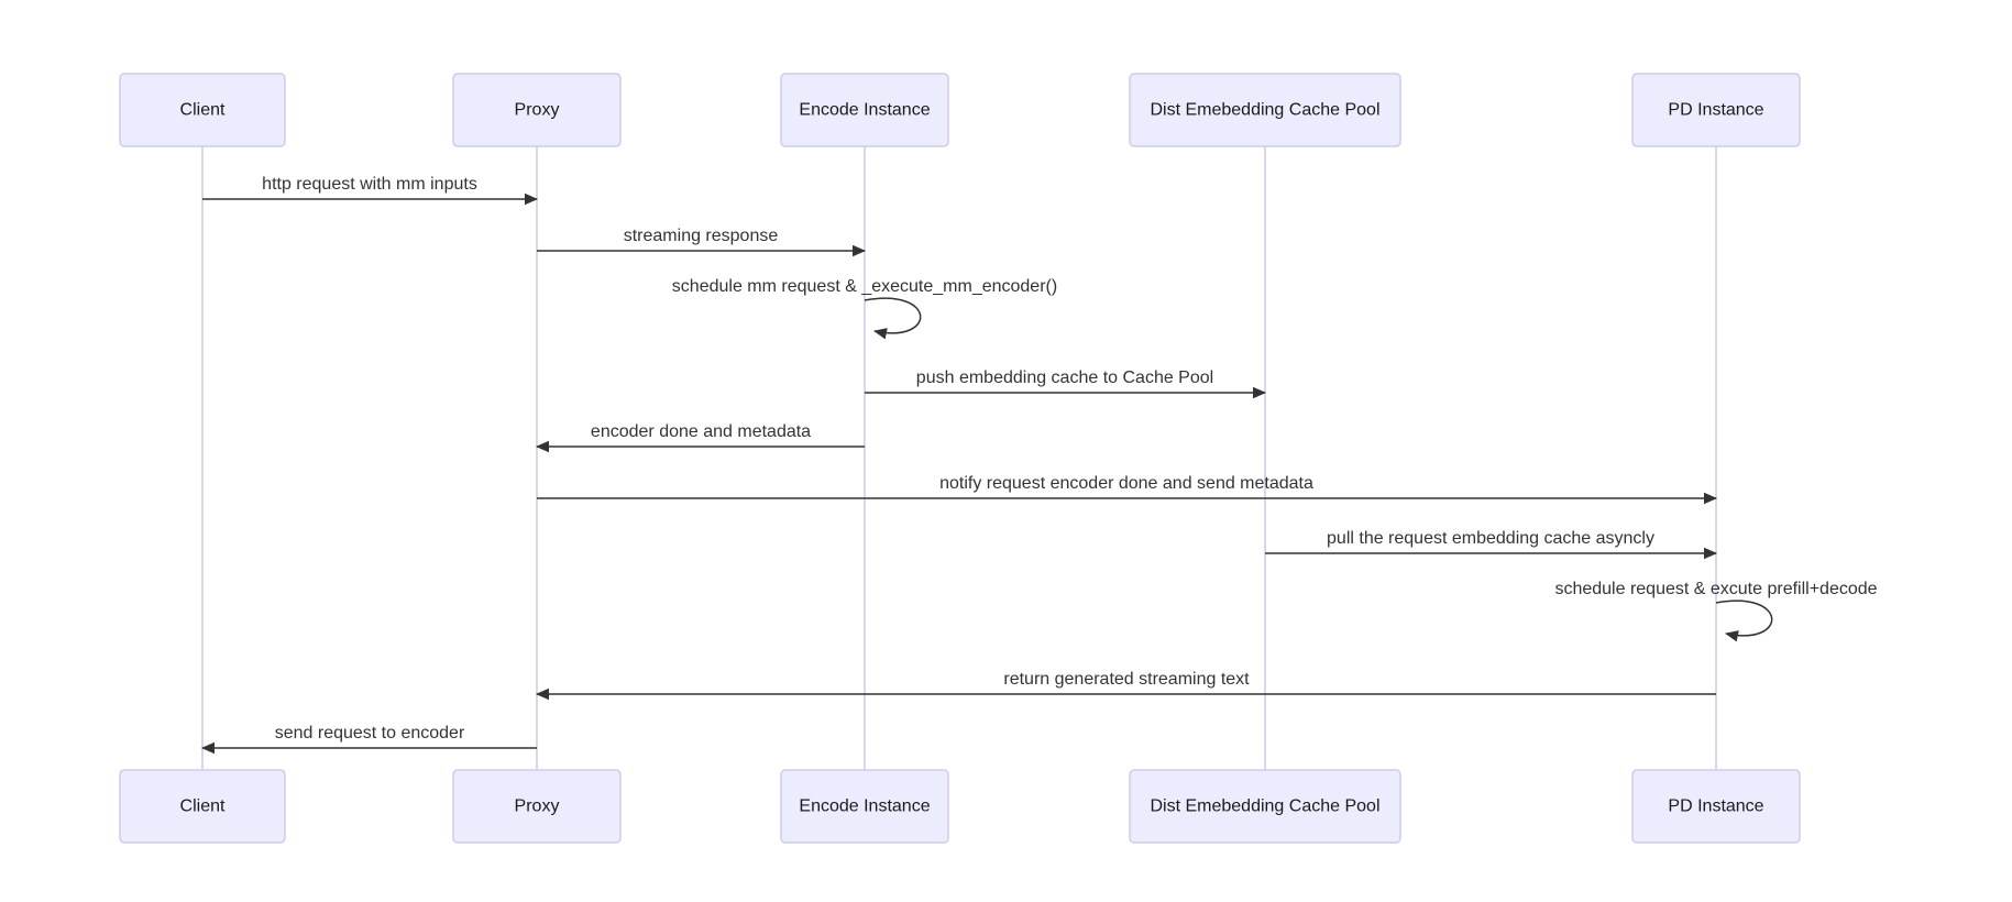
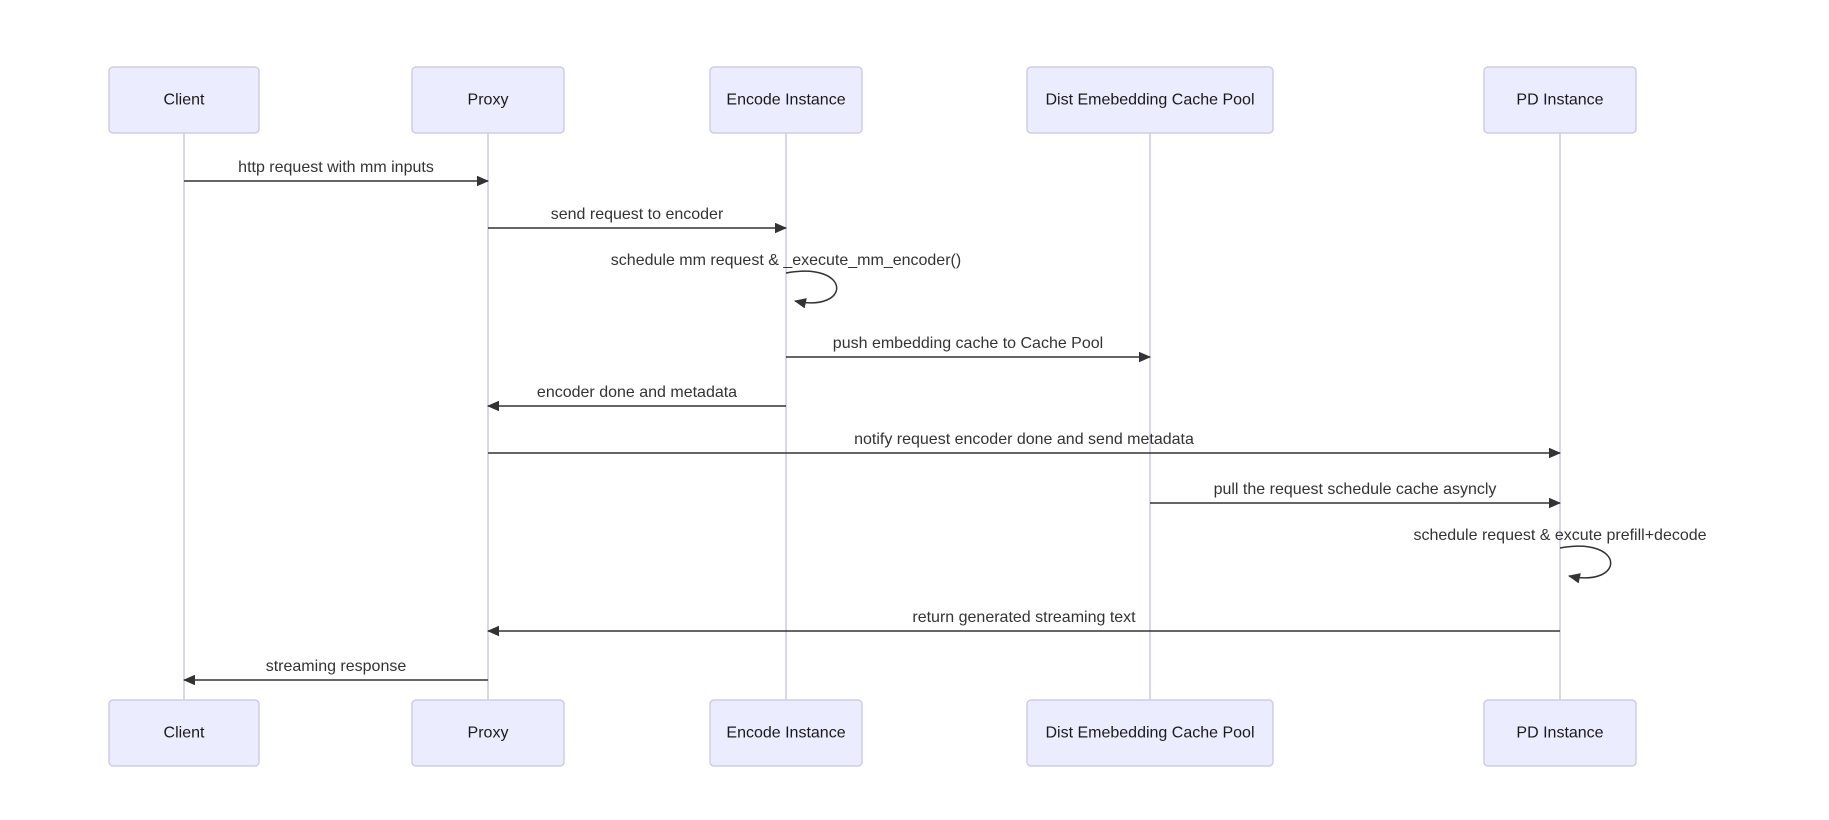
  Client
  Proxy
  Encode Instance
  Dist Emebedding Cache Pool
  PD Instance
  http request with mm inputs
- streaming response
+ send request to encoder
  schedule mm request & _execute_mm_encoder()
  push embedding cache to Cache Pool
  encoder done and metadata
  notify request encoder done and send metadata
- pull the request embedding cache asyncly
+ pull the request schedule cache asyncly
  schedule request & excute prefill+decode
  return generated streaming text
- send request to encoder
+ streaming response
  Client
  Proxy
  Encode Instance
  Dist Emebedding Cache Pool
  PD Instance
